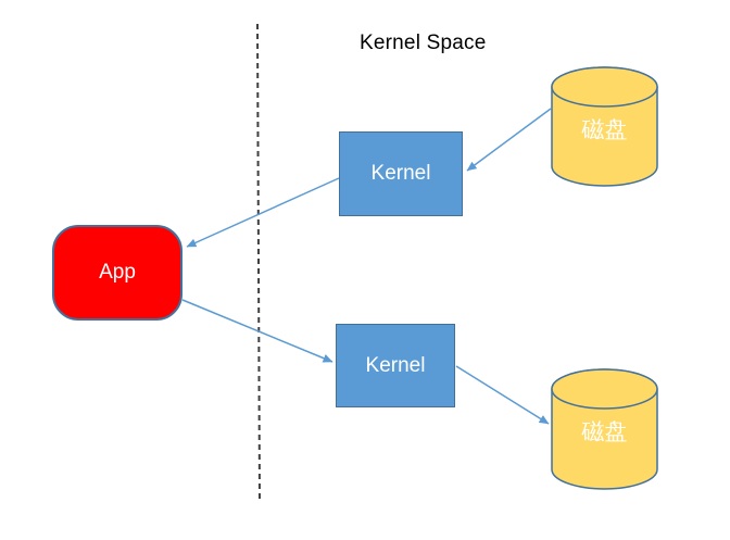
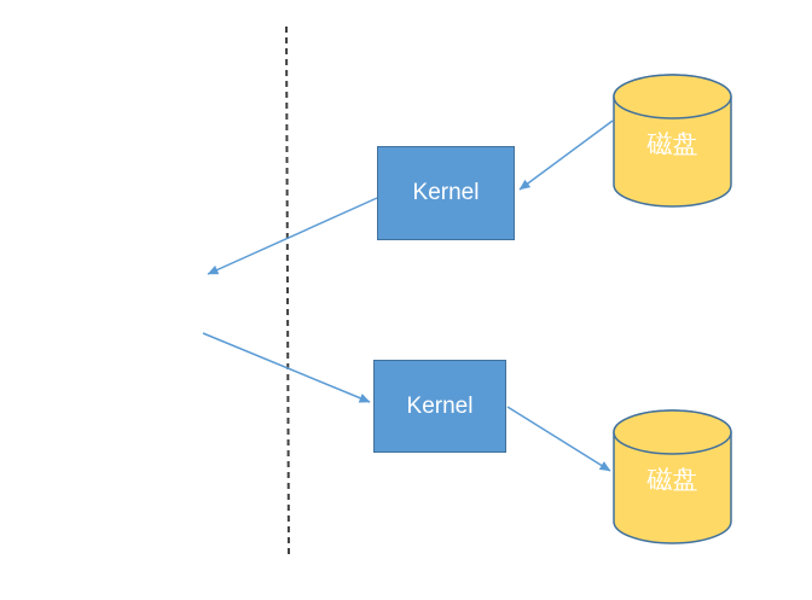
- Kernel Space
- App
  Kernel
  Kernel
  磁盘
  磁盘
